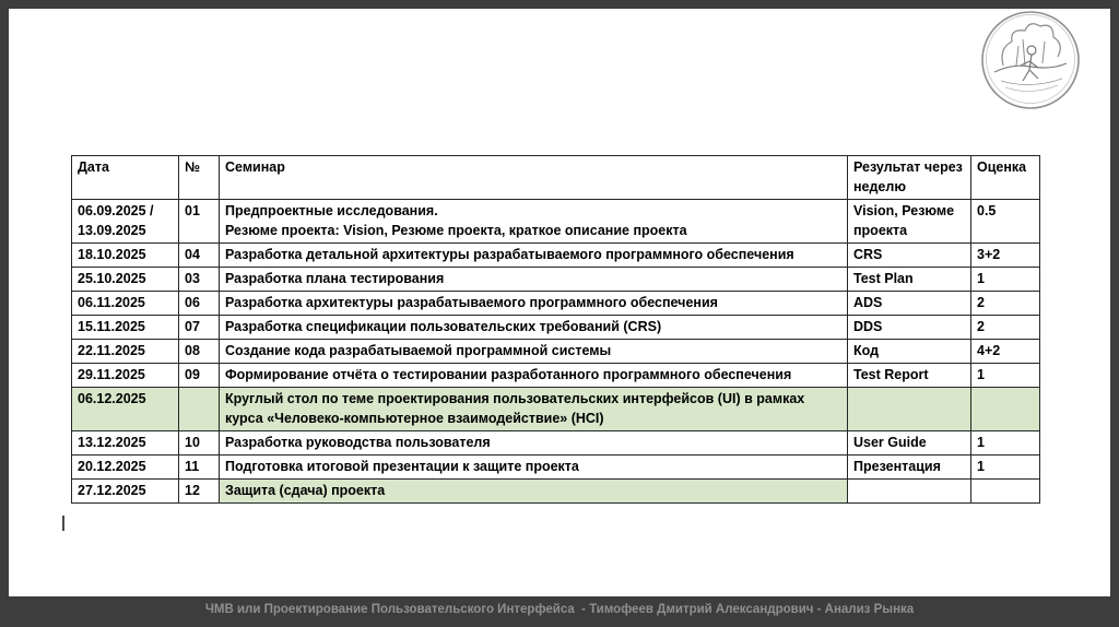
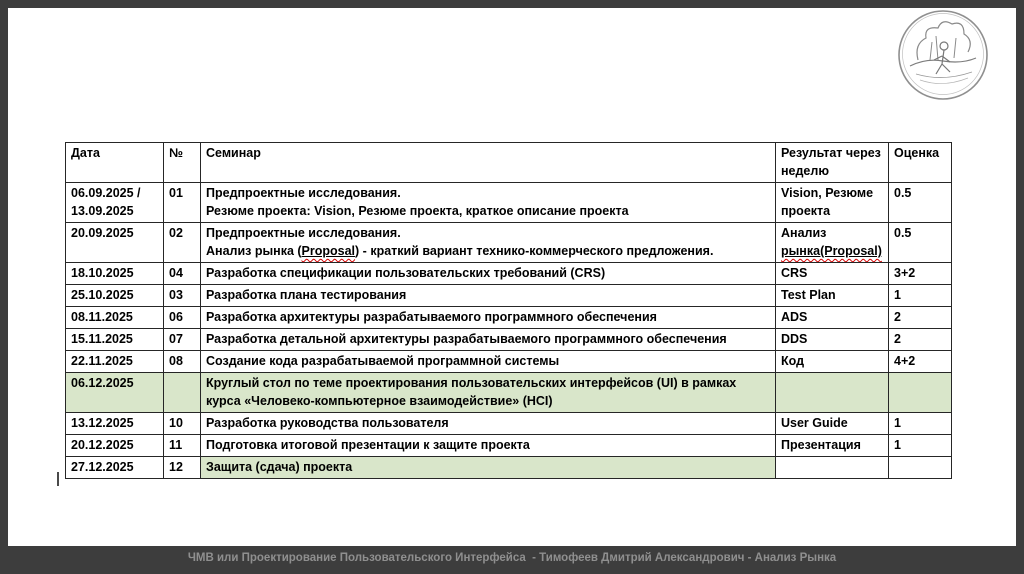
  Дата	№	Семинар	Результат через неделю	Оценка
  06.09.2025 / 13.09.2025	01	Предпроектные исследования.Резюме проекта: Vision, Резюме проекта, краткое описание проекта	Vision, Резюме проекта	0.5
+ 20.09.2025	02	Предпроектные исследования.Анализ рынка (Proposal) - краткий вариант технико-коммерческого предложения.	Анализ рынка(Proposal)	0.5
- 18.10.2025	04	Разработка детальной архитектуры разрабатываемого программного обеспечения	CRS	3+2
+ 18.10.2025	04	Разработка спецификации пользовательских требований (CRS)	CRS	3+2
  25.10.2025	03	Разработка плана тестирования	Test Plan	1
- 06.11.2025	06	Разработка архитектуры разрабатываемого программного обеспечения	ADS	2
+ 08.11.2025	06	Разработка архитектуры разрабатываемого программного обеспечения	ADS	2
- 15.11.2025	07	Разработка спецификации пользовательских требований (CRS)	DDS	2
+ 15.11.2025	07	Разработка детальной архитектуры разрабатываемого программного обеспечения	DDS	2
  22.11.2025	08	Создание кода разрабатываемой программной системы	Код	4+2
- 29.11.2025	09	Формирование отчёта о тестировании разработанного программного обеспечения	Test Report	1
  06.12.2025		Круглый стол по теме проектирования пользовательских интерфейсов (UI) в рамках курса «Человеко-компьютерное взаимодействие» (HCI)
  13.12.2025	10	Разработка руководства пользователя	User Guide	1
  20.12.2025	11	Подготовка итоговой презентации к защите проекта	Презентация	1
  27.12.2025	12	Защита (сдача) проекта
  ЧМВ или Проектирование Пользовательского Интерфейса - Тимофеев Дмитрий Александрович - Анализ Рынка
